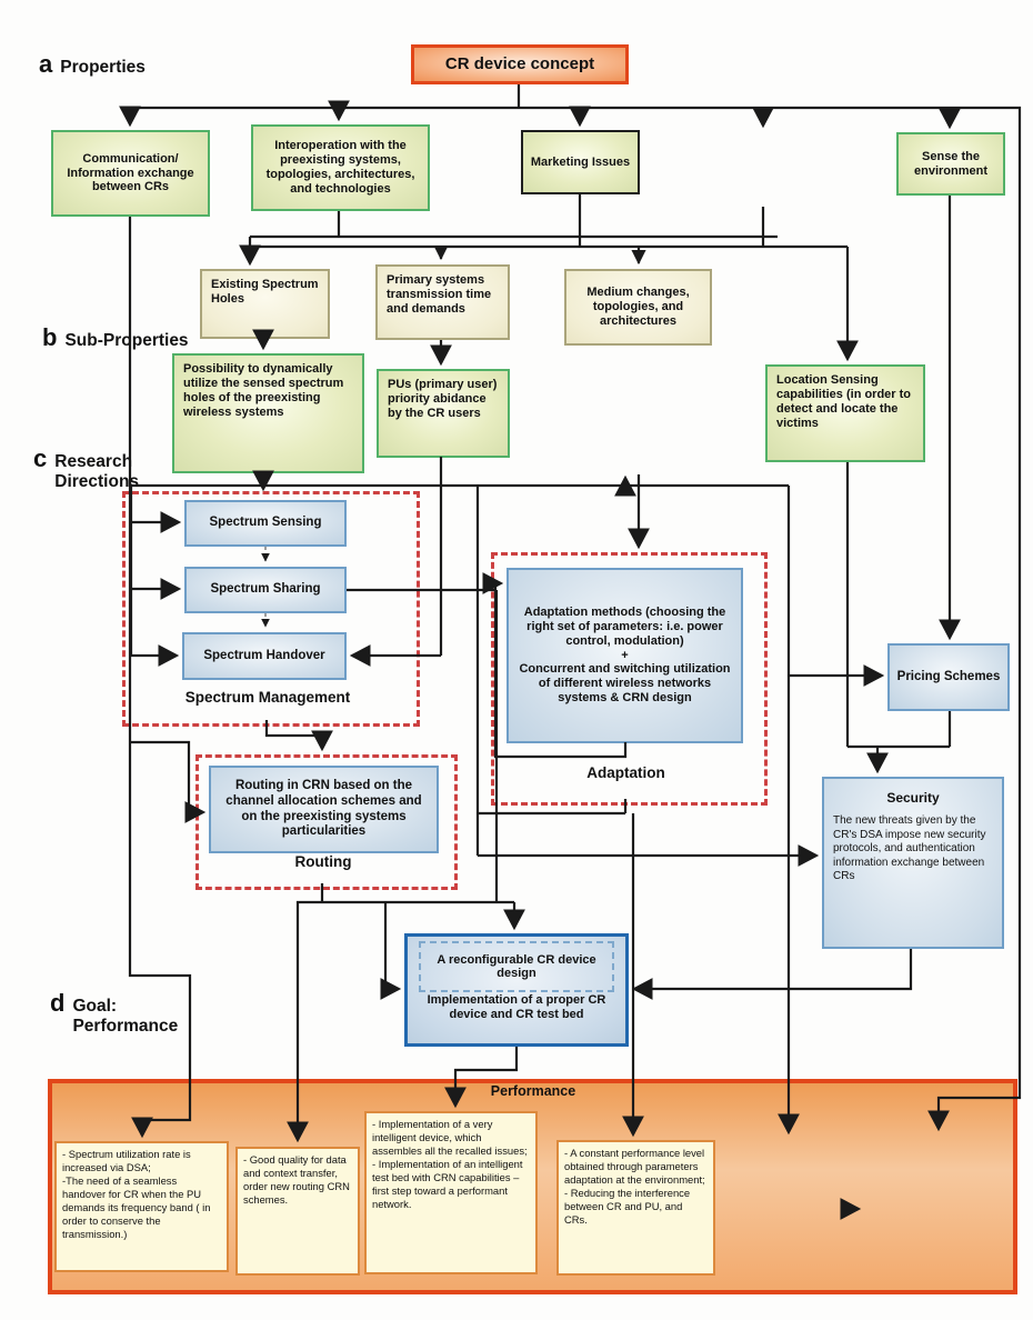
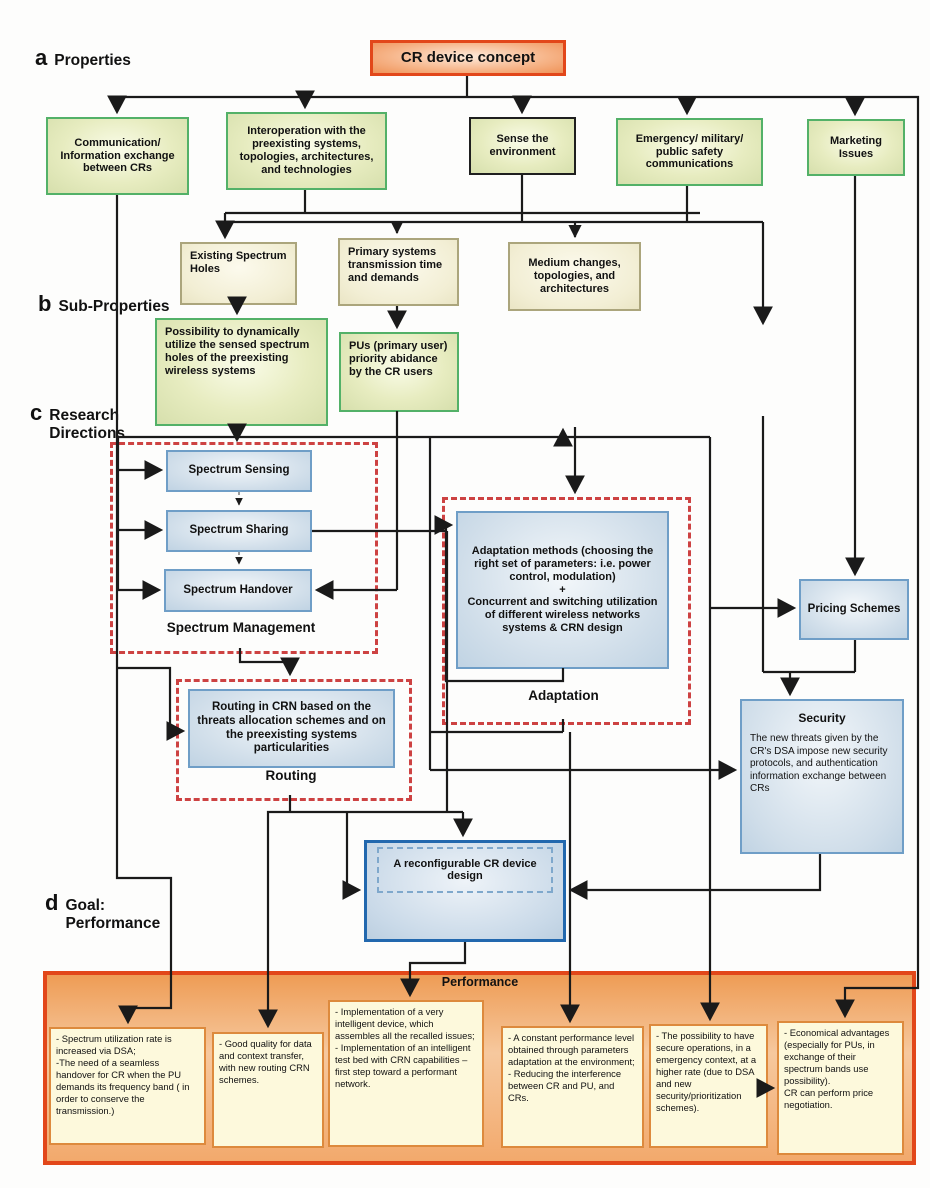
  a
  Properties
  b
  Sub-Properties
  c
  Research
  Directions
  d
  Goal:
  Performance
  CR device concept
  Communication/ Information exchange between CRs
  Interoperation with the preexisting systems, topologies, architectures, and technologies
- Marketing Issues
+ Sense the environment
+ Emergency/ military/ public safety communications
- Sense the environment
+ Marketing Issues
  Existing Spectrum Holes
  Primary systems transmission time and demands
  Medium changes, topologies, and architectures
  Possibility to dynamically utilize the sensed spectrum holes of the preexisting wireless systems
  PUs (primary user) priority abidance by the CR users
- Location Sensing capabilities (in order to detect and locate the victims
  Spectrum Sensing
  Spectrum Sharing
  Spectrum Handover
  Spectrum Management
  Adaptation methods (choosing the right set of parameters: i.e. power control, modulation)
  +
  Concurrent and switching utilization of different wireless networks systems & CRN design
  Adaptation
- Routing in CRN based on the channel allocation schemes and on the preexisting systems particularities
+ Routing in CRN based on the threats allocation schemes and on the preexisting systems particularities
  Routing
  Pricing Schemes
  Security
  The new threats given by the CR's DSA impose new security protocols, and authentication information exchange between CRs
  A reconfigurable CR device design
- Implementation of a proper CR device and CR test bed
  Performance
  - Spectrum utilization rate is increased via DSA;
  -The need of a seamless handover for CR when the PU demands its frequency band ( in order to conserve the transmission.)
- - Good quality for data and context transfer, order new routing CRN schemes.
+ - Good quality for data and context transfer, with new routing CRN schemes.
  - Implementation of a very intelligent device, which assembles all the recalled issues;
  - Implementation of an intelligent test bed with CRN capabilities – first step toward a performant network.
  - A constant performance level obtained through parameters adaptation at the environment;
  - Reducing the interference between CR and PU, and CRs.
+ - The possibility to have secure operations, in a emergency context, at a higher rate (due to DSA and new security/prioritization schemes).
+ - Economical advantages (especially for PUs, in exchange of their spectrum bands use possibility).
+ CR can perform price negotiation.
